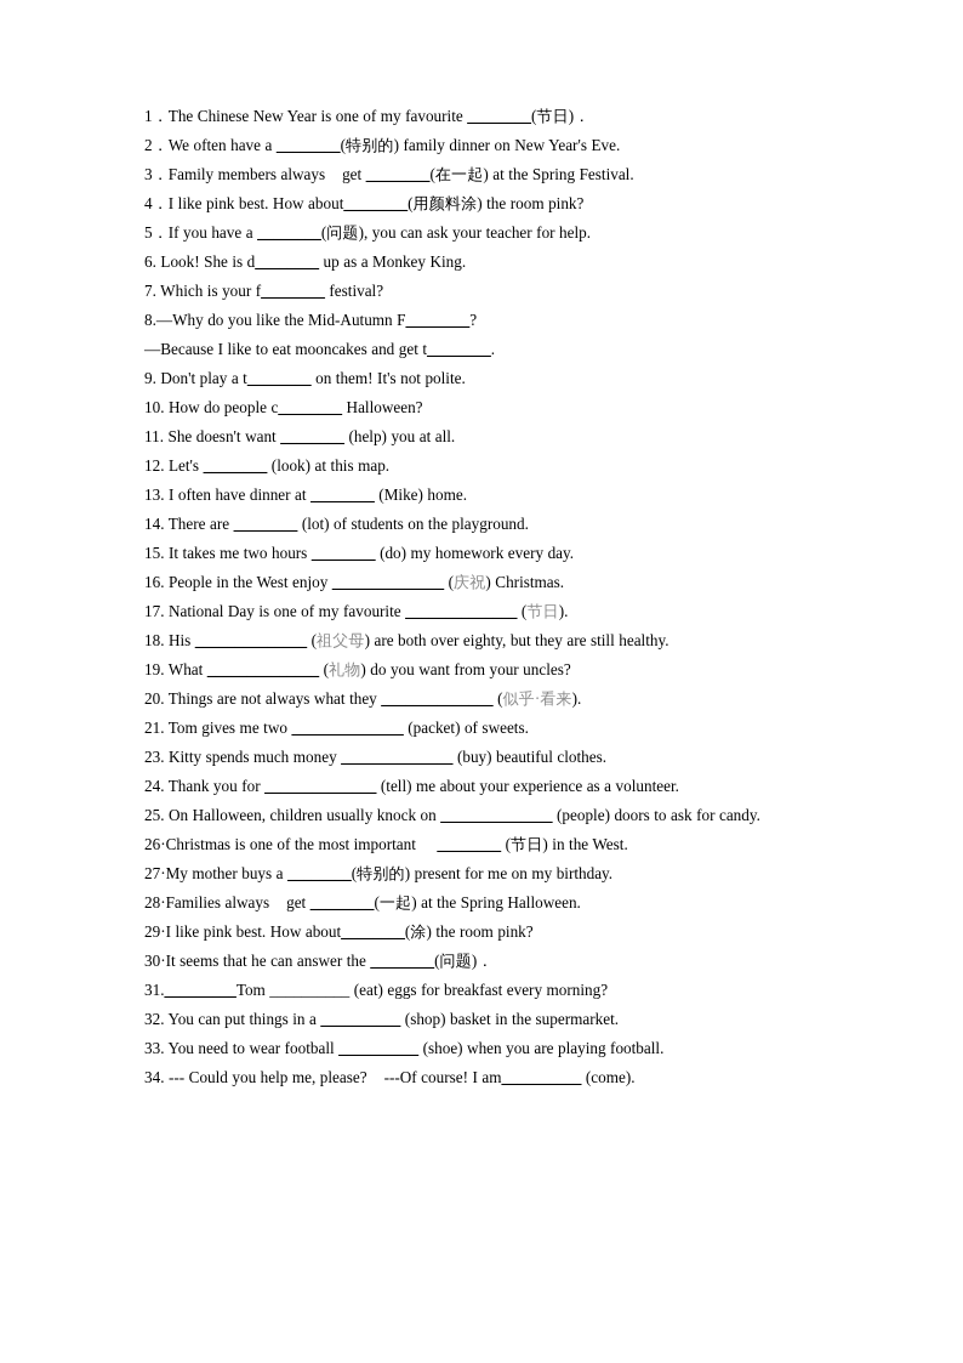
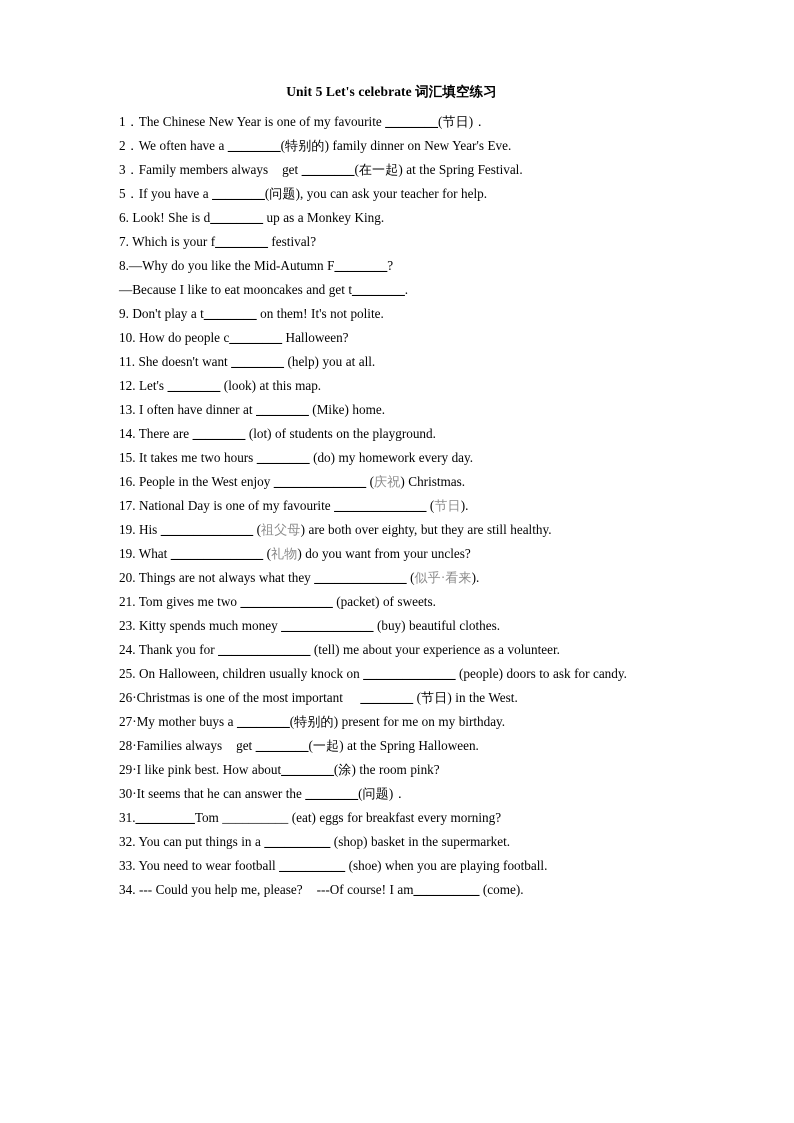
+ Unit 5 Let's celebrate 词汇填空练习
  1．The Chinese New Year is one of my favourite ________(节日)．
  2．We often have a ________(特别的) family dinner on New Year's Eve.
  3．Family members always get ________(在一起) at the Spring Festival.
- 4．I like pink best. How about________(用颜料涂) the room pink?
  5．If you have a ________(问题), you can ask your teacher for help.
  6. Look! She is d________ up as a Monkey King.
  7. Which is your f________ festival?
  8.—Why do you like the Mid-Autumn F________?
  —Because I like to eat mooncakes and get t________.
  9. Don't play a t________ on them! It's not polite.
  10. How do people c________ Halloween?
  11. She doesn't want ________ (help) you at all.
  12. Let's ________ (look) at this map.
  13. I often have dinner at ________ (Mike) home.
  14. There are ________ (lot) of students on the playground.
  15. It takes me two hours ________ (do) my homework every day.
  16. People in the West enjoy ______________ (庆祝) Christmas.
  17. National Day is one of my favourite ______________ (节日).
- 18. His ______________ (祖父母) are both over eighty, but they are still healthy.
+ 19. His ______________ (祖父母) are both over eighty, but they are still healthy.
  19. What ______________ (礼物) do you want from your uncles?
  20. Things are not always what they ______________ (似乎·看来).
  21. Tom gives me two ______________ (packet) of sweets.
  23. Kitty spends much money ______________ (buy) beautiful clothes.
  24. Thank you for ______________ (tell) me about your experience as a volunteer.
  25. On Halloween, children usually knock on ______________ (people) doors to ask for candy.
  26·Christmas is one of the most important ________ (节日) in the West.
  27·My mother buys a ________(特别的) present for me on my birthday.
  28·Families always get ________(一起) at the Spring Halloween.
  29·I like pink best. How about________(涂) the room pink?
  30·It seems that he can answer the ________(问题)．
  31._________Tom __________ (eat) eggs for breakfast every morning?
  32. You can put things in a __________ (shop) basket in the supermarket.
  33. You need to wear football __________ (shoe) when you are playing football.
  34. --- Could you help me, please? ---Of course! I am__________ (come).
